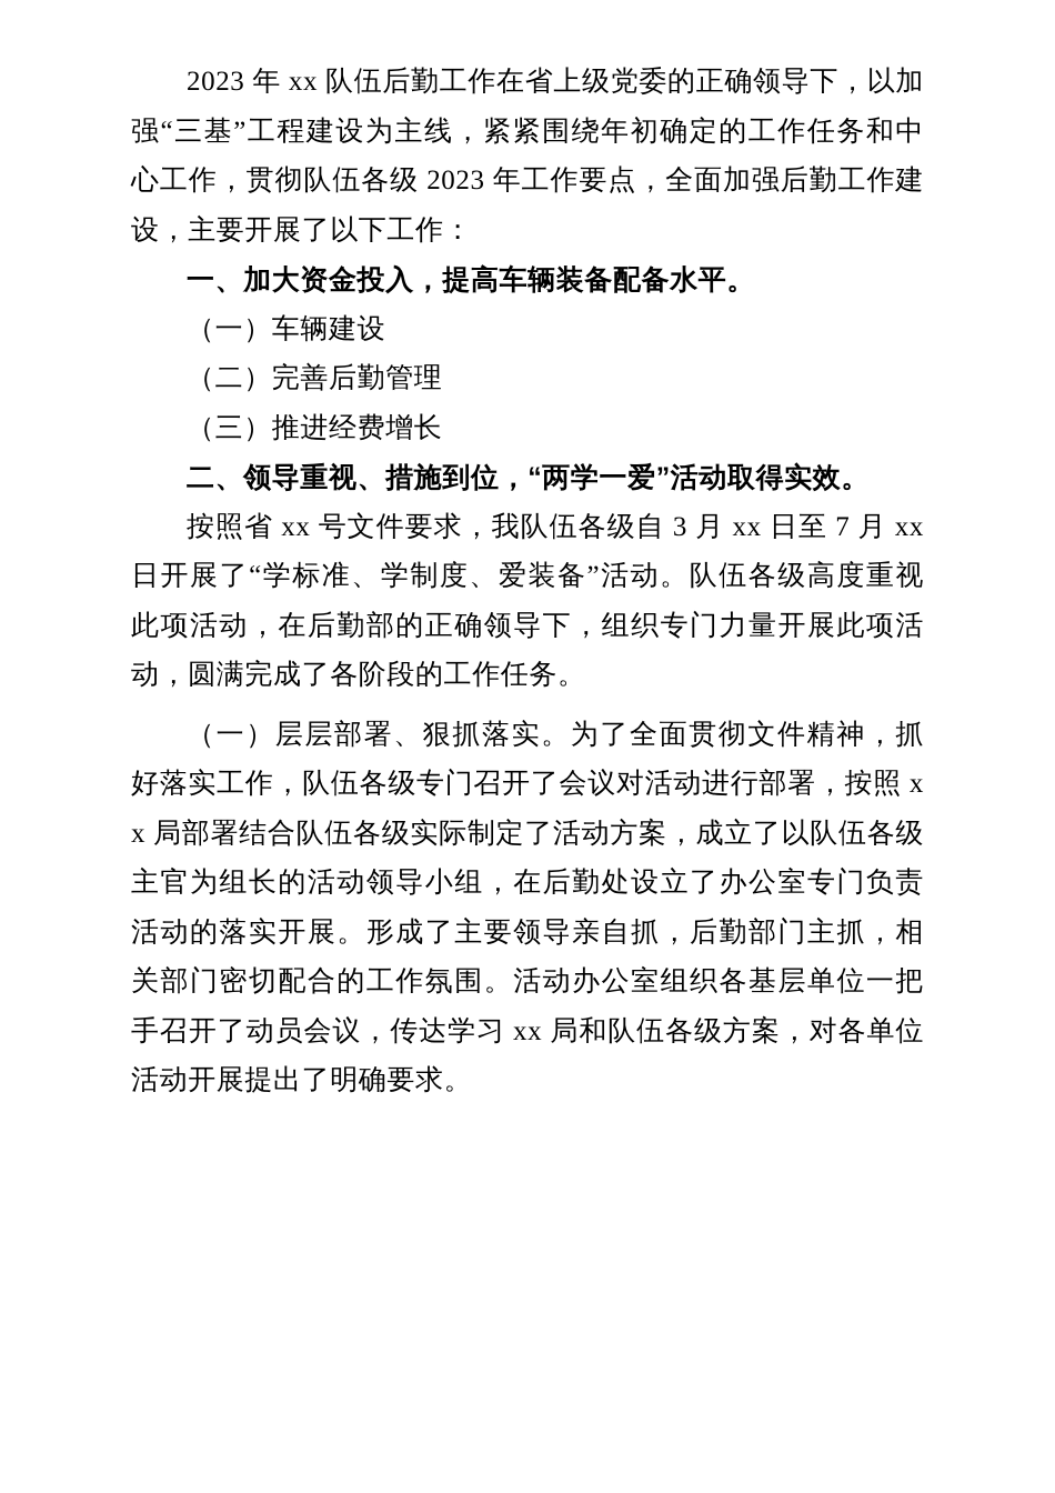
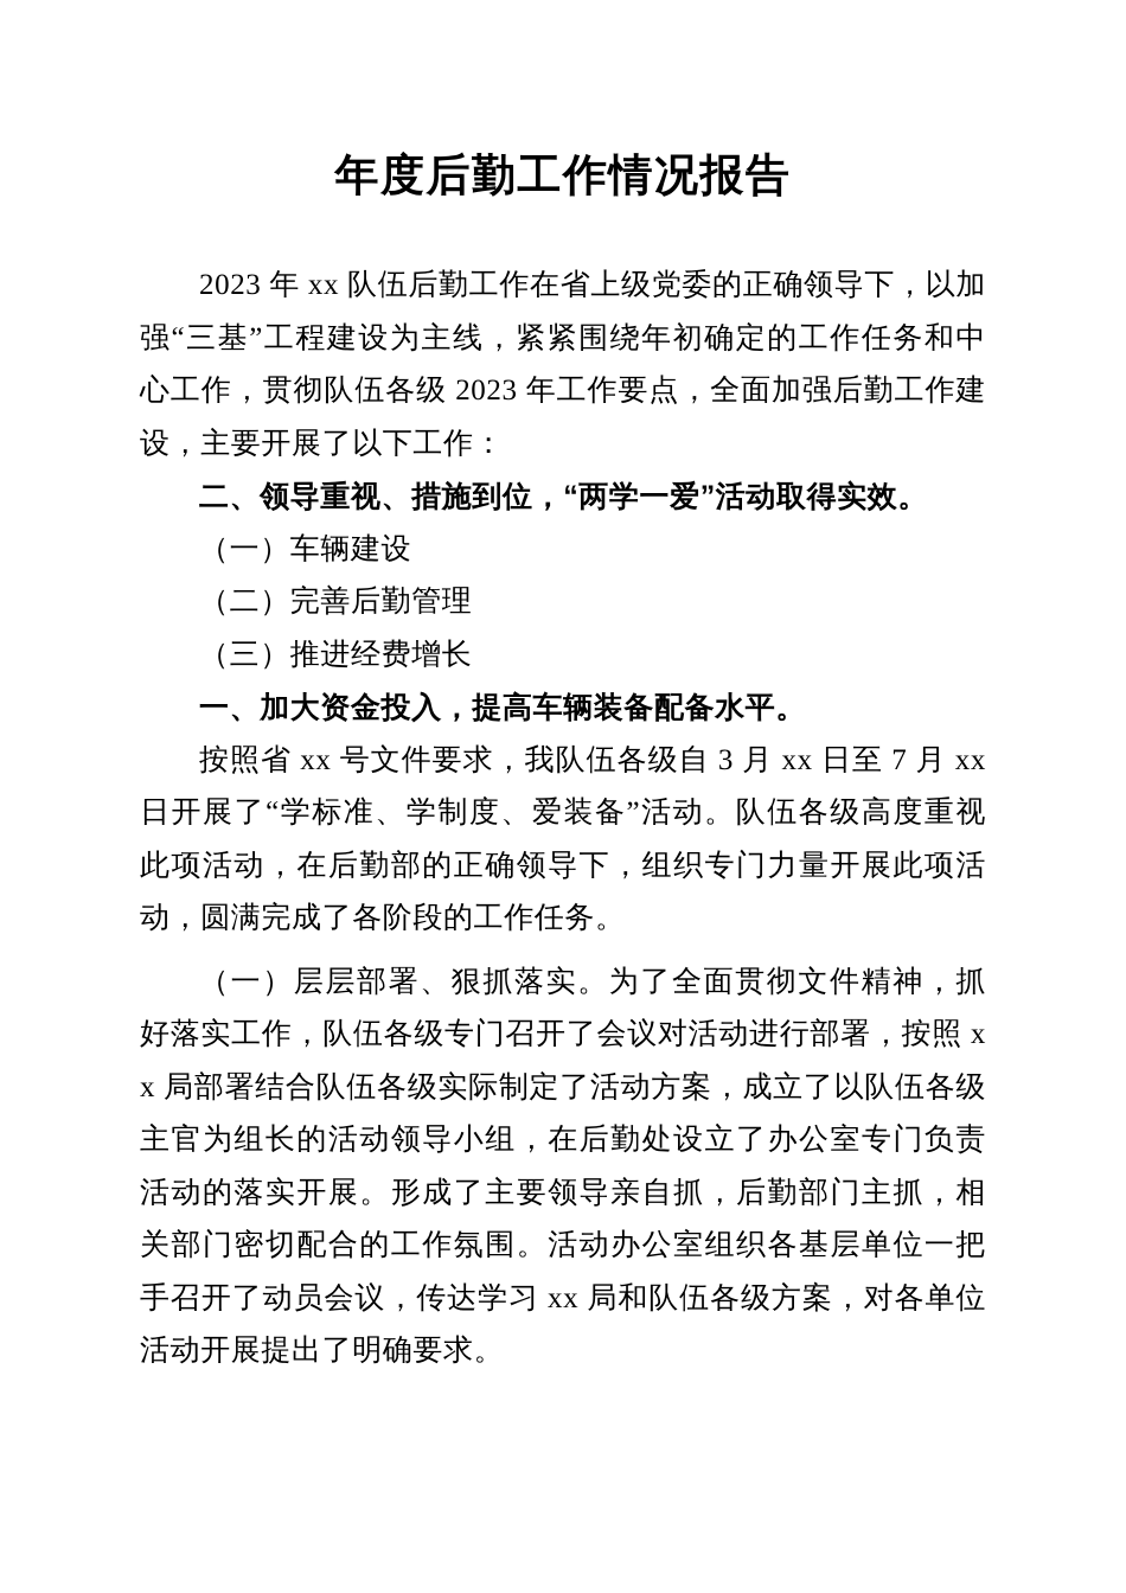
+ 年度后勤工作情况报告
  2023 年 xx 队伍后勤工作在省上级党委的正确领导下，以加强“三基”工程建设为主线，紧紧围绕年初确定的工作任务和中心工作，贯彻队伍各级 2023 年工作要点，全面加强后勤工作建设，主要开展了以下工作：
- 一、加大资金投入，提高车辆装备配备水平。
+ 二、领导重视、措施到位，“两学一爱”活动取得实效。
  （一）车辆建设
  （二）完善后勤管理
  （三）推进经费增长
- 二、领导重视、措施到位，“两学一爱”活动取得实效。
+ 一、加大资金投入，提高车辆装备配备水平。
  按照省 xx 号文件要求，我队伍各级自 3 月 xx 日至 7 月 xx 日开展了“学标准、学制度、爱装备”活动。队伍各级高度重视此项活动，在后勤部的正确领导下，组织专门力量开展此项活动，圆满完成了各阶段的工作任务。
  （一）层层部署、狠抓落实。为了全面贯彻文件精神，抓好落实工作，队伍各级专门召开了会议对活动进行部署，按照 xx 局部署结合队伍各级实际制定了活动方案，成立了以队伍各级主官为组长的活动领导小组，在后勤处设立了办公室专门负责活动的落实开展。形成了主要领导亲自抓，后勤部门主抓，相关部门密切配合的工作氛围。活动办公室组织各基层单位一把手召开了动员会议，传达学习 xx 局和队伍各级方案，对各单位活动开展提出了明确要求。
